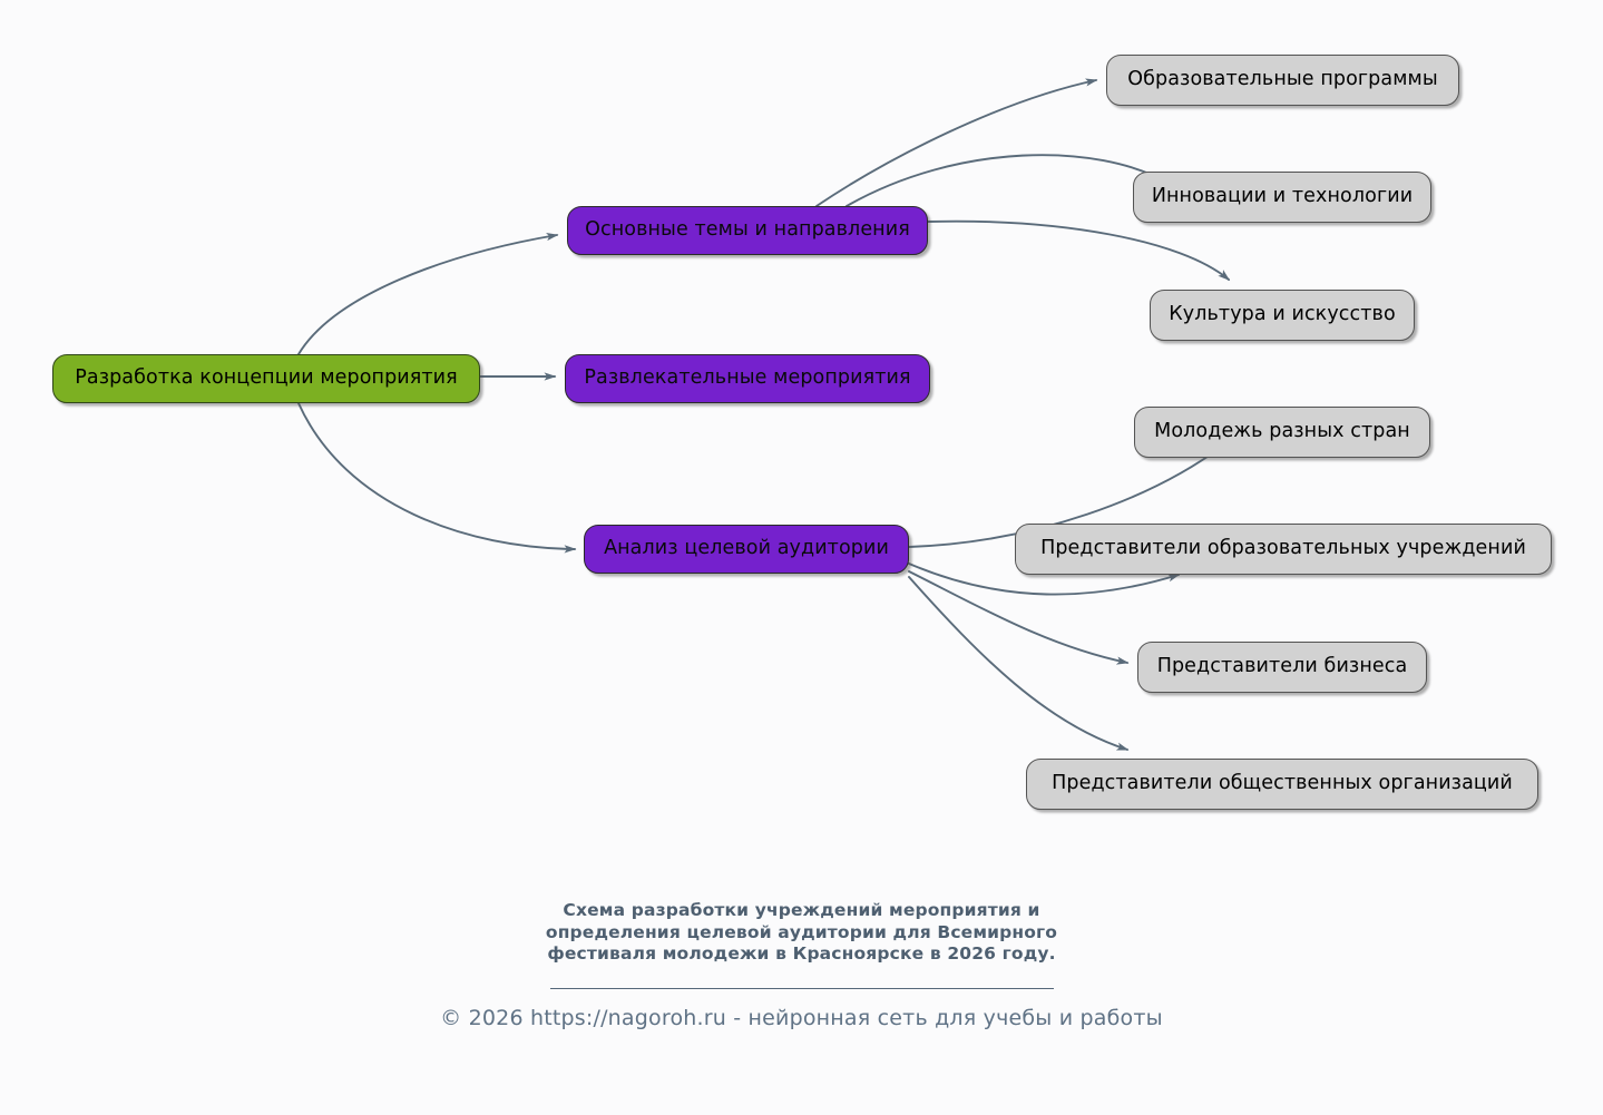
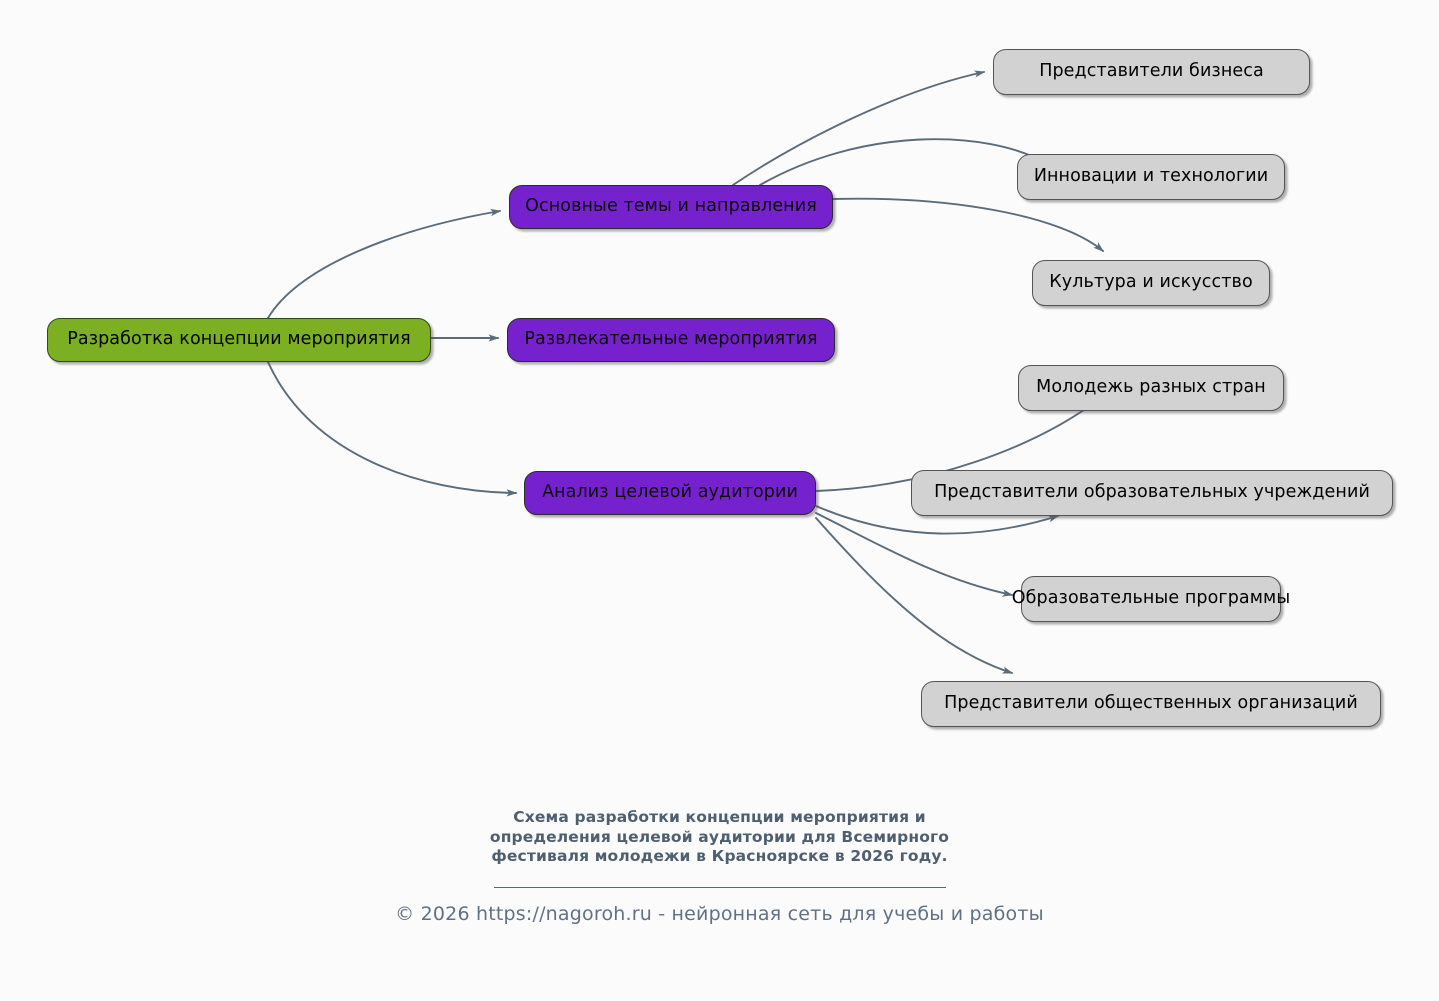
  Разработка концепции мероприятия
  Основные темы и направления
  Развлекательные мероприятия
  Анализ целевой аудитории
- Образовательные программы
+ Представители бизнеса
  Инновации и технологии
  Культура и искусство
  Молодежь разных стран
  Представители образовательных учреждений
- Представители бизнеса
+ Образовательные программы
  Представители общественных организаций
- Схема разработки учреждений мероприятия и
+ Схема разработки концепции мероприятия и
  определения целевой аудитории для Всемирного
  фестиваля молодежи в Красноярске в 2026 году.
  © 2026 https://nagoroh.ru - нейронная сеть для учебы и работы
